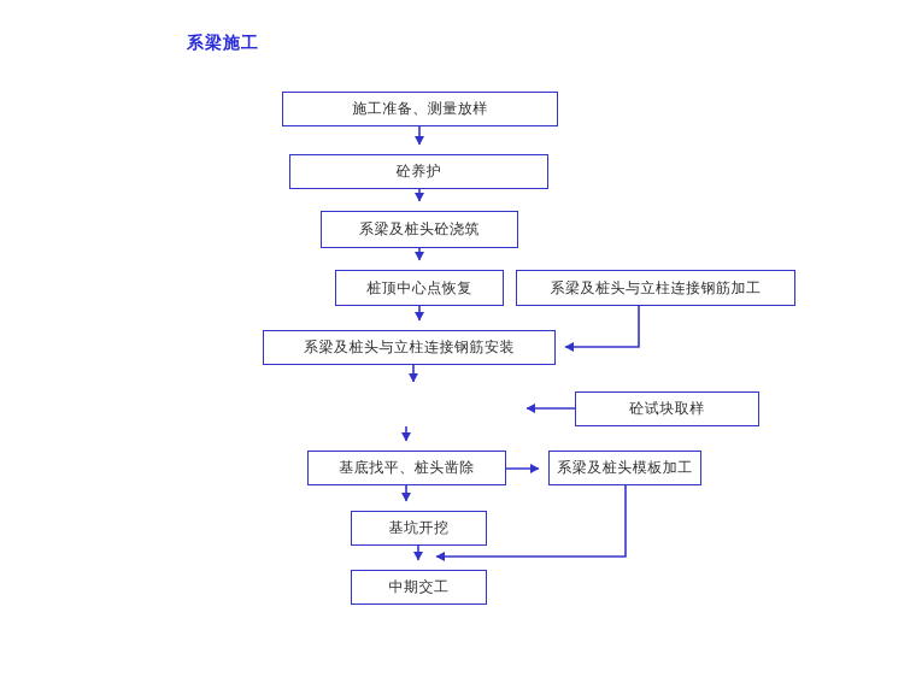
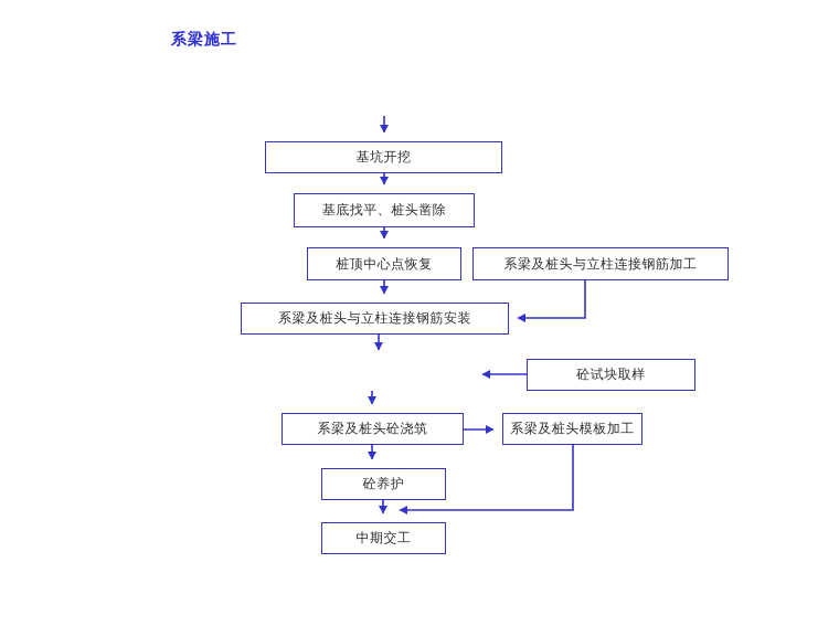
  系梁施工
- 施工准备、测量放样
- 砼养护
+ 基坑开挖
- 系梁及桩头砼浇筑
+ 基底找平、桩头凿除
  桩顶中心点恢复
  系梁及桩头与立柱连接钢筋加工
  系梁及桩头与立柱连接钢筋安装
  砼试块取样
- 基底找平、桩头凿除
+ 系梁及桩头砼浇筑
  系梁及桩头模板加工
- 基坑开挖
+ 砼养护
  中期交工
